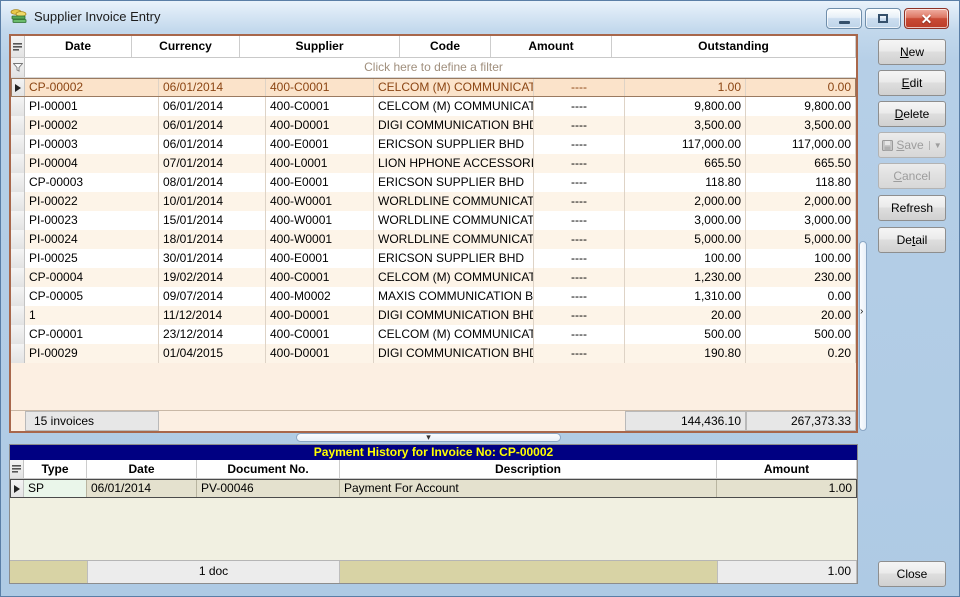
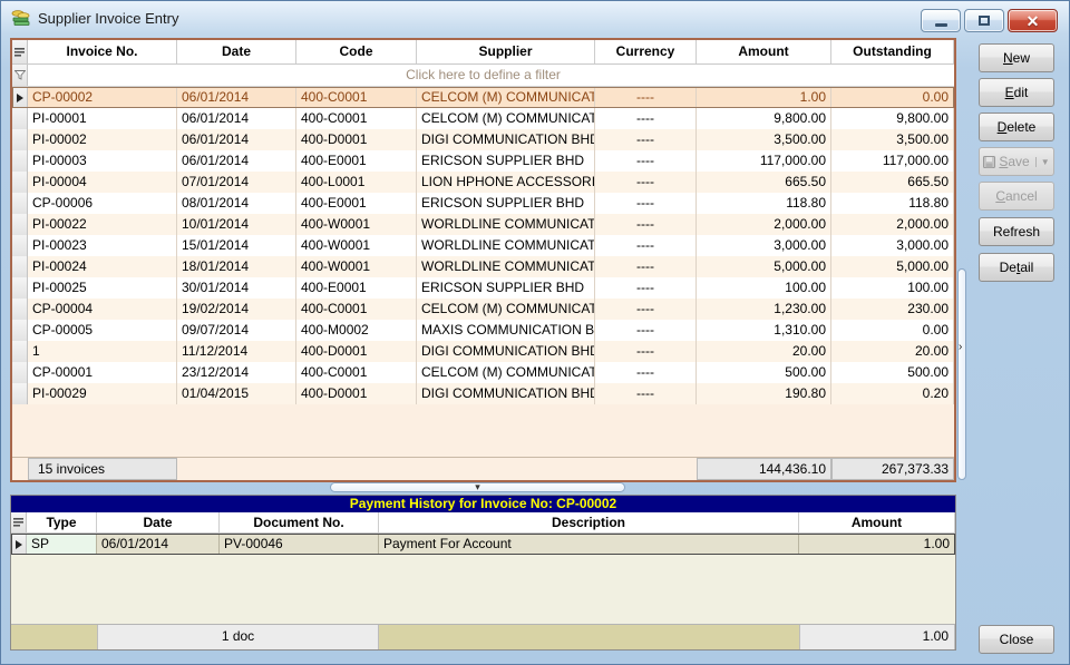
  Supplier Invoice Entry
  ✕
+ Invoice No.
  Date
- Currency
+ Code
  Supplier
- Code
+ Currency
  Amount
  Outstanding
  Click here to define a filter
  CP-00002
  06/01/2014
  400-C0001
  CELCOM (M) COMMUNICAT
  ----
  1.00
  0.00
  PI-00001
  06/01/2014
  400-C0001
  CELCOM (M) COMMUNICAT
  ----
  9,800.00
  9,800.00
  PI-00002
  06/01/2014
  400-D0001
  DIGI COMMUNICATION BHD
  ----
  3,500.00
  3,500.00
  PI-00003
  06/01/2014
  400-E0001
  ERICSON SUPPLIER BHD
  ----
  117,000.00
  117,000.00
  PI-00004
  07/01/2014
  400-L0001
  LION HPHONE ACCESSORI
  ----
  665.50
  665.50
- CP-00003
+ CP-00006
  08/01/2014
  400-E0001
  ERICSON SUPPLIER BHD
  ----
  118.80
  118.80
  PI-00022
  10/01/2014
  400-W0001
  WORLDLINE COMMUNICAT
  ----
  2,000.00
  2,000.00
  PI-00023
  15/01/2014
  400-W0001
  WORLDLINE COMMUNICAT
  ----
  3,000.00
  3,000.00
  PI-00024
  18/01/2014
  400-W0001
  WORLDLINE COMMUNICAT
  ----
  5,000.00
  5,000.00
  PI-00025
  30/01/2014
  400-E0001
  ERICSON SUPPLIER BHD
  ----
  100.00
  100.00
  CP-00004
  19/02/2014
  400-C0001
  CELCOM (M) COMMUNICAT
  ----
  1,230.00
  230.00
  CP-00005
  09/07/2014
  400-M0002
  MAXIS COMMUNICATION B
  ----
  1,310.00
  0.00
  1
  11/12/2014
  400-D0001
  DIGI COMMUNICATION BHD
  ----
  20.00
  20.00
  CP-00001
  23/12/2014
  400-C0001
  CELCOM (M) COMMUNICAT
  ----
  500.00
  500.00
  PI-00029
  01/04/2015
  400-D0001
  DIGI COMMUNICATION BHD
  ----
  190.80
  0.20
  15 invoices
  144,436.10
  267,373.33
  ›
  ▾
  Payment History for Invoice No: CP-00002
  Type
  Date
  Document No.
  Description
  Amount
  SP
  06/01/2014
  PV-00046
  Payment For Account
  1.00
  1 doc
  1.00
  N
  ew
  E
  dit
  D
  elete
  Save
  ▼
  C
  ancel
  Refresh
  De
  t
  ail
  Close
